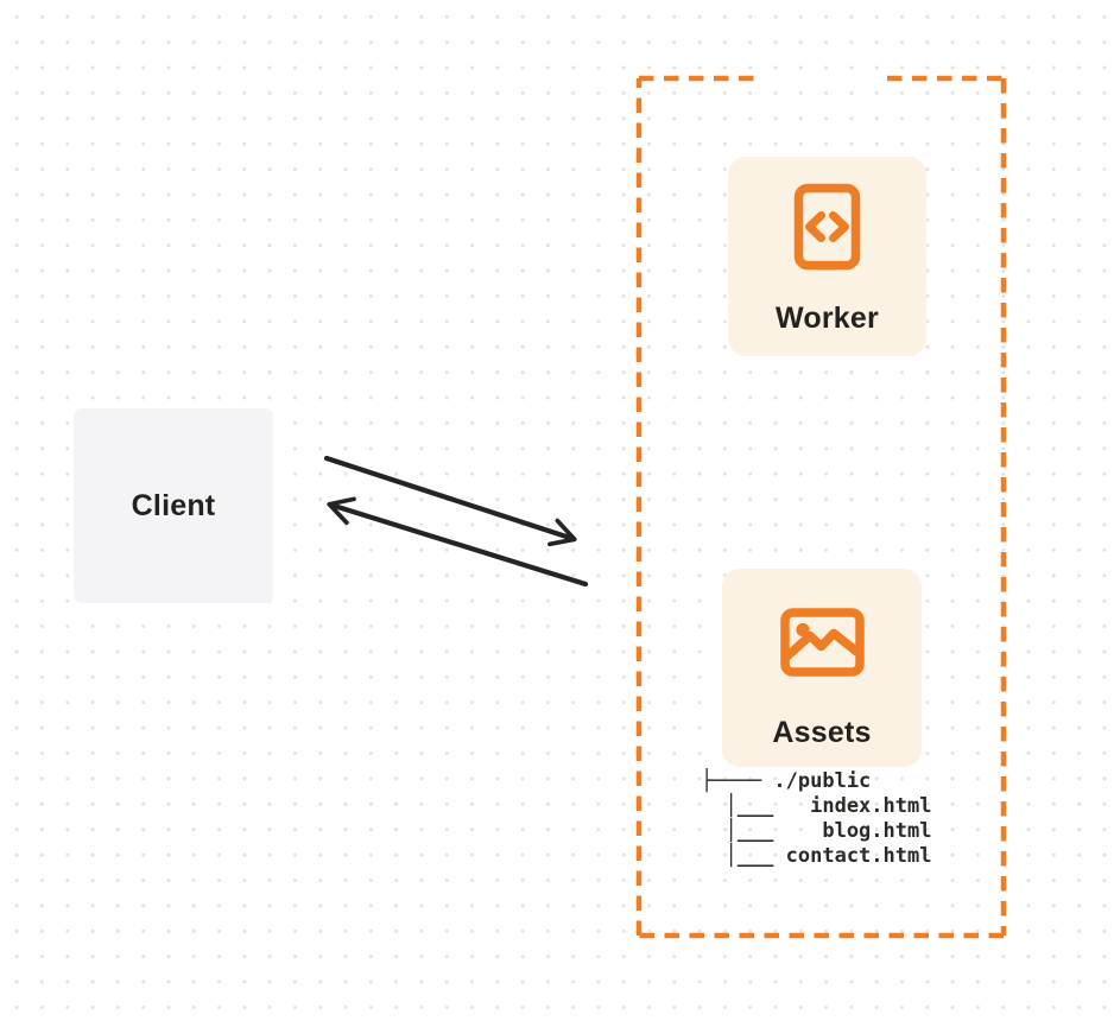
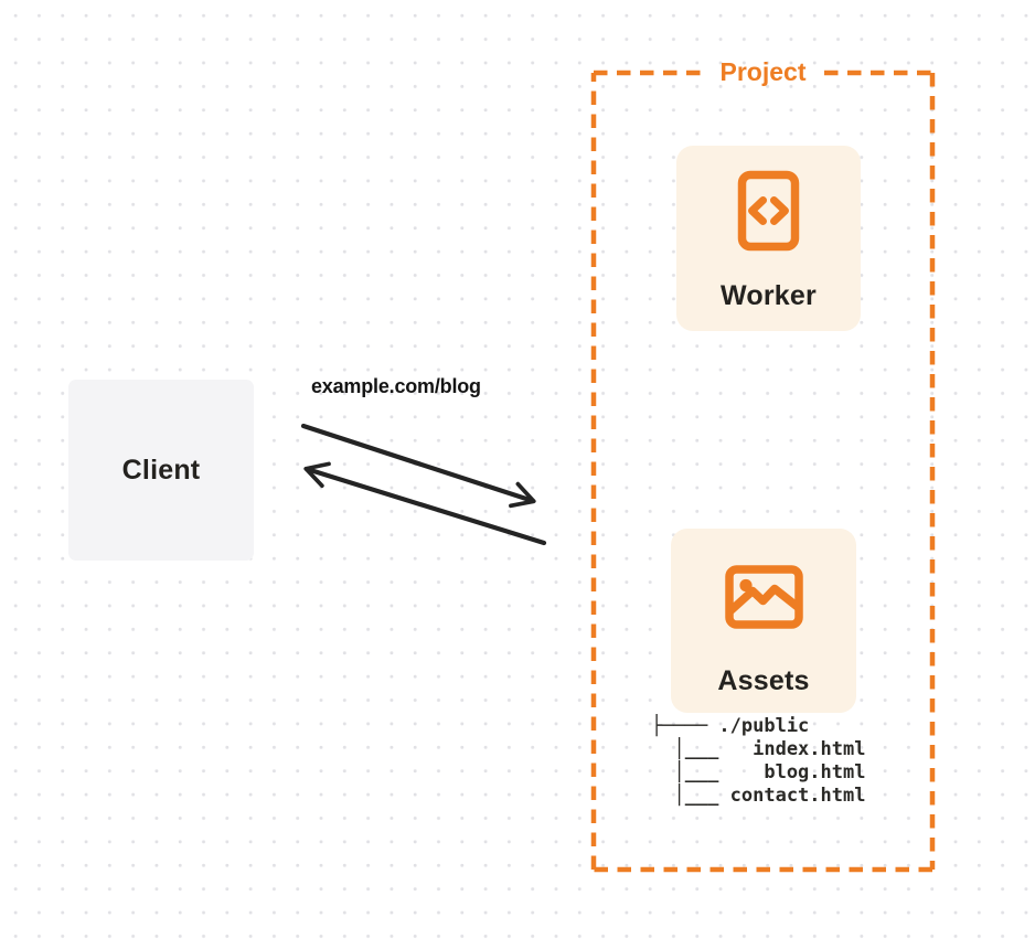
  Client
+ example.com/blog
+ Project
  Worker
  Assets
  ├──── ./public
  │___ index.html
  │___ blog.html
  │___ contact.html
